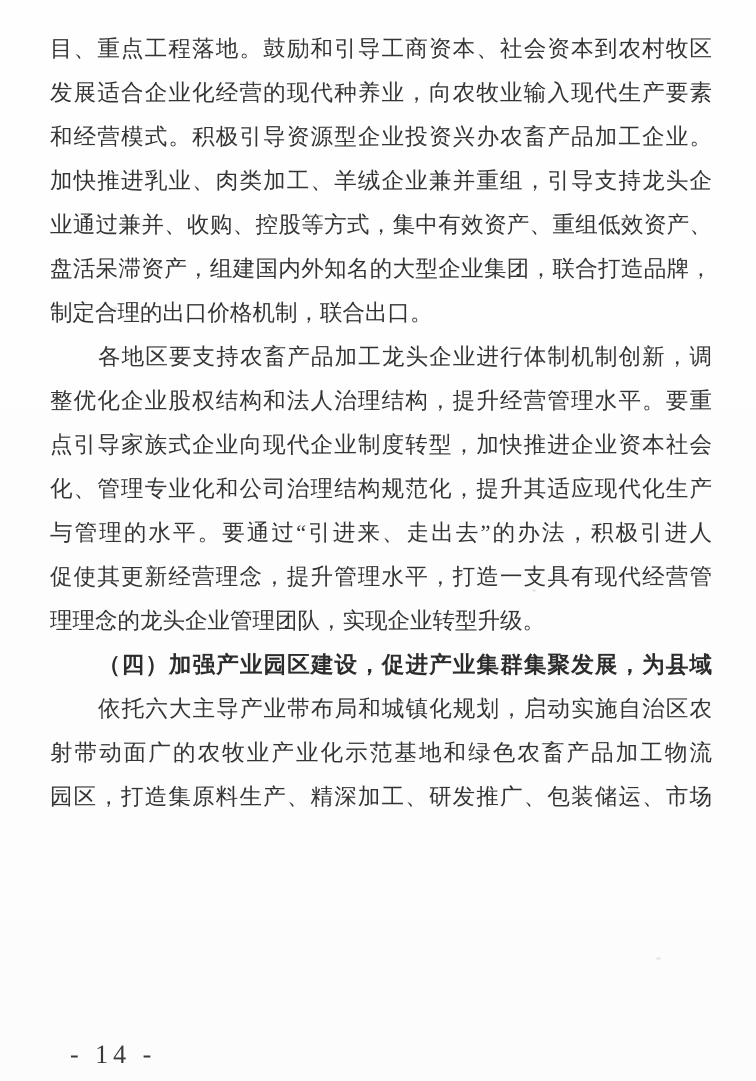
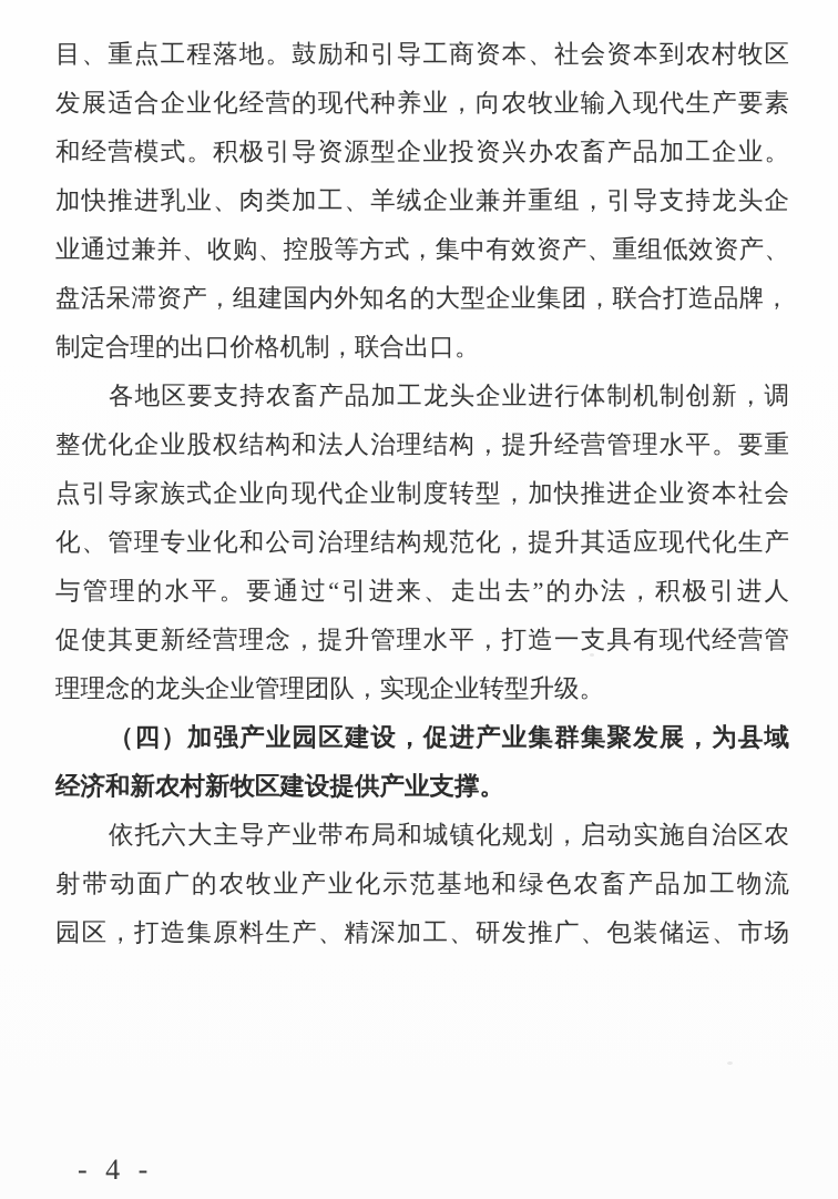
  目、重点工程落地。鼓励和引导工商资本、社会资本到农村牧区
  发展适合企业化经营的现代种养业，向农牧业输入现代生产要素
  和经营模式。积极引导资源型企业投资兴办农畜产品加工企业。
  加快推进乳业、肉类加工、羊绒企业兼并重组，引导支持龙头企
  业通过兼并、收购、控股等方式，集中有效资产、重组低效资产、
  盘活呆滞资产，组建国内外知名的大型企业集团，联合打造品牌，
  制定合理的出口价格机制，联合出口。
  各地区要支持农畜产品加工龙头企业进行体制机制创新，调
  整优化企业股权结构和法人治理结构，提升经营管理水平。要重
  点引导家族式企业向现代企业制度转型，加快推进企业资本社会
  化、管理专业化和公司治理结构规范化，提升其适应现代化生产
  与管理的水平。要通过“引进来、走出去”的办法，积极引进人
  促使其更新经营理念，提升管理水平，打造一支具有现代经营管
  理理念的龙头企业管理团队，实现企业转型升级。
  （四）加强产业园区建设，促进产业集群集聚发展，为县域
+ 经济和新农村新牧区建设提供产业支撑。
  依托六大主导产业带布局和城镇化规划，启动实施自治区农
  射带动面广的农牧业产业化示范基地和绿色农畜产品加工物流
  园区，打造集原料生产、精深加工、研发推广、包装储运、市场
- - 14 -
+ - 4 -
